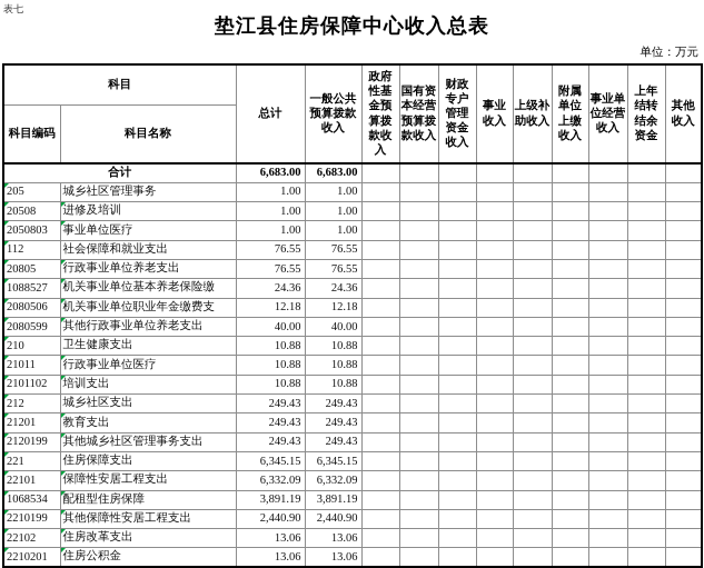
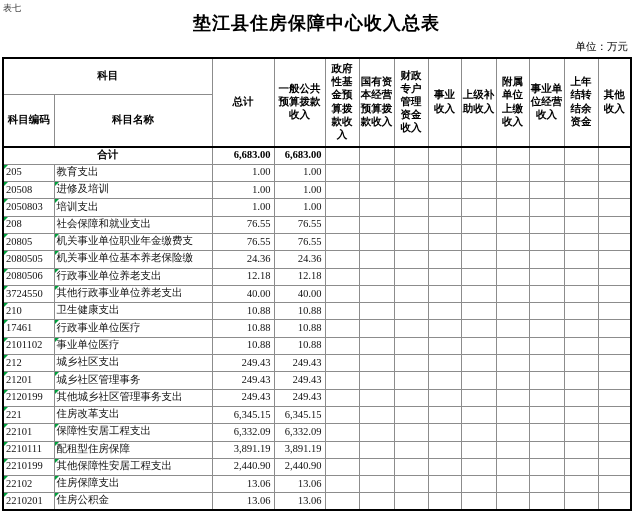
  表七
  垫江县住房保障中心收入总表
  单位：万元
  科目	总计	一般公共预算拨款收入	政府性基金预算拨款收入	国有资本经营预算拨款收入	财政专户管理资金收入	事业收入	上级补助收入	附属单位上缴收入	事业单位经营收入	上年结转结余资金	其他收入
  科目编码	科目名称
  合计	6,683.00	6,683.00
- 205	城乡社区管理事务	1.00	1.00
+ 205	教育支出	1.00	1.00
  20508	进修及培训	1.00	1.00
- 2050803	事业单位医疗	1.00	1.00
+ 2050803	培训支出	1.00	1.00
- 112	社会保障和就业支出	76.55	76.55
+ 208	社会保障和就业支出	76.55	76.55
- 20805	行政事业单位养老支出	76.55	76.55
+ 20805	机关事业单位职业年金缴费支	76.55	76.55
- 1088527	机关事业单位基本养老保险缴	24.36	24.36
+ 2080505	机关事业单位基本养老保险缴	24.36	24.36
- 2080506	机关事业单位职业年金缴费支	12.18	12.18
+ 2080506	行政事业单位养老支出	12.18	12.18
- 2080599	其他行政事业单位养老支出	40.00	40.00
+ 3724550	其他行政事业单位养老支出	40.00	40.00
  210	卫生健康支出	10.88	10.88
- 21011	行政事业单位医疗	10.88	10.88
+ 17461	行政事业单位医疗	10.88	10.88
- 2101102	培训支出	10.88	10.88
+ 2101102	事业单位医疗	10.88	10.88
  212	城乡社区支出	249.43	249.43
- 21201	教育支出	249.43	249.43
+ 21201	城乡社区管理事务	249.43	249.43
  2120199	其他城乡社区管理事务支出	249.43	249.43
- 221	住房保障支出	6,345.15	6,345.15
+ 221	住房改革支出	6,345.15	6,345.15
  22101	保障性安居工程支出	6,332.09	6,332.09
- 1068534	配租型住房保障	3,891.19	3,891.19
+ 2210111	配租型住房保障	3,891.19	3,891.19
  2210199	其他保障性安居工程支出	2,440.90	2,440.90
- 22102	住房改革支出	13.06	13.06
+ 22102	住房保障支出	13.06	13.06
  2210201	住房公积金	13.06	13.06
